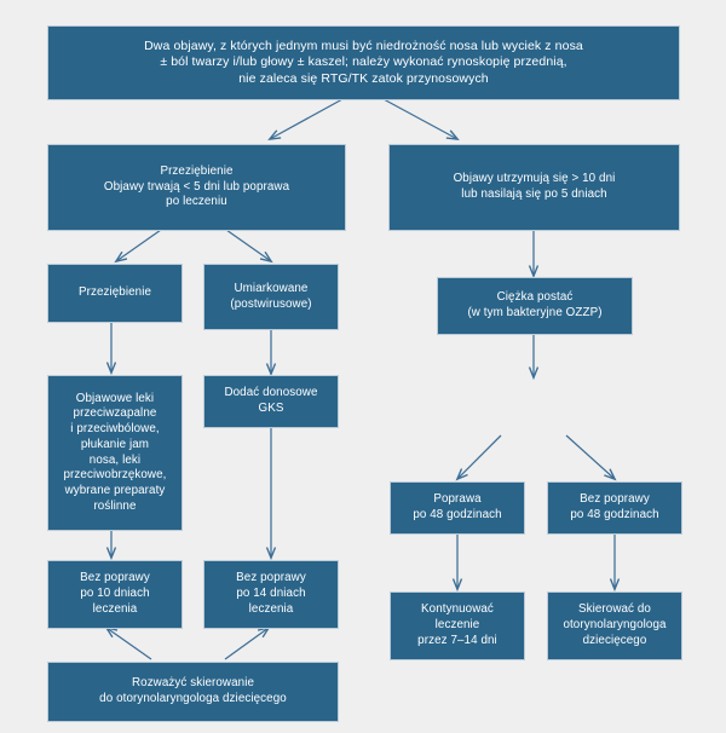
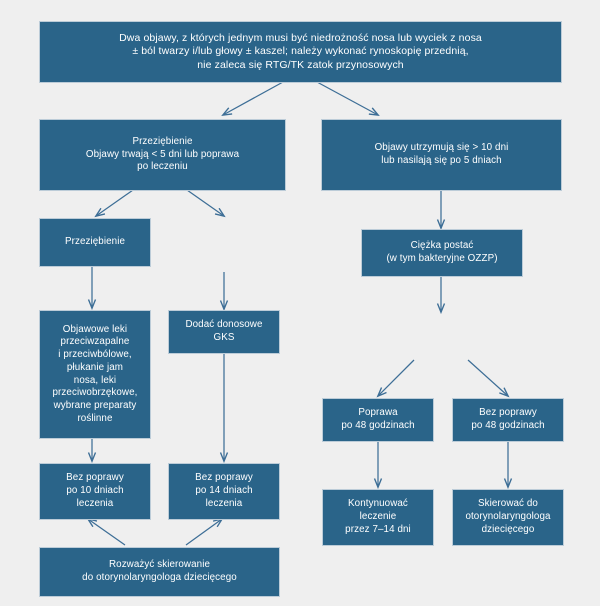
  Dwa objawy, z których jednym musi być niedrożność nosa lub wyciek z nosa
  ± ból twarzy i/lub głowy ± kaszel; należy wykonać rynoskopię przednią,
  nie zaleca się RTG/TK zatok przynosowych
  Przeziębienie
  Objawy trwają < 5 dni lub poprawa
  po leczeniu
  Objawy utrzymują się > 10 dni
  lub nasilają się po 5 dniach
  Przeziębienie
- Umiarkowane
- (postwirusowe)
  Ciężka postać
  (w tym bakteryjne OZZP)
  Objawowe leki
  przeciwzapalne
  i przeciwbólowe,
  płukanie jam
  nosa, leki
  przeciwobrzękowe,
  wybrane preparaty
  roślinne
  Dodać donosowe
  GKS
  Poprawa
  po 48 godzinach
  Bez poprawy
  po 48 godzinach
  Bez poprawy
  po 10 dniach
  leczenia
  Bez poprawy
  po 14 dniach
  leczenia
  Kontynuować
  leczenie
  przez 7–14 dni
  Skierować do
  otorynolaryngologa
  dziecięcego
  Rozważyć skierowanie
  do otorynolaryngologa dziecięcego
